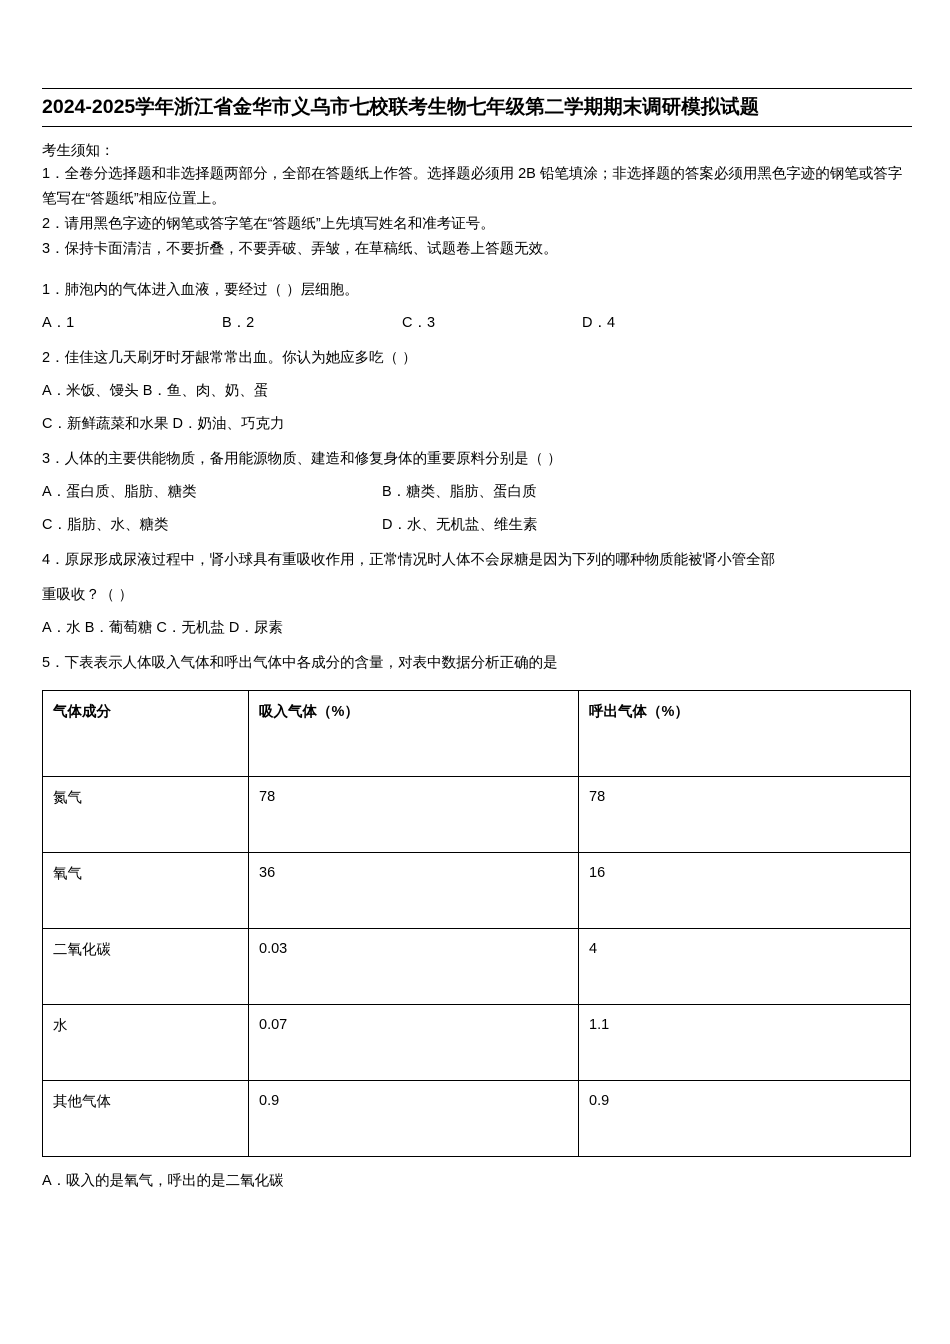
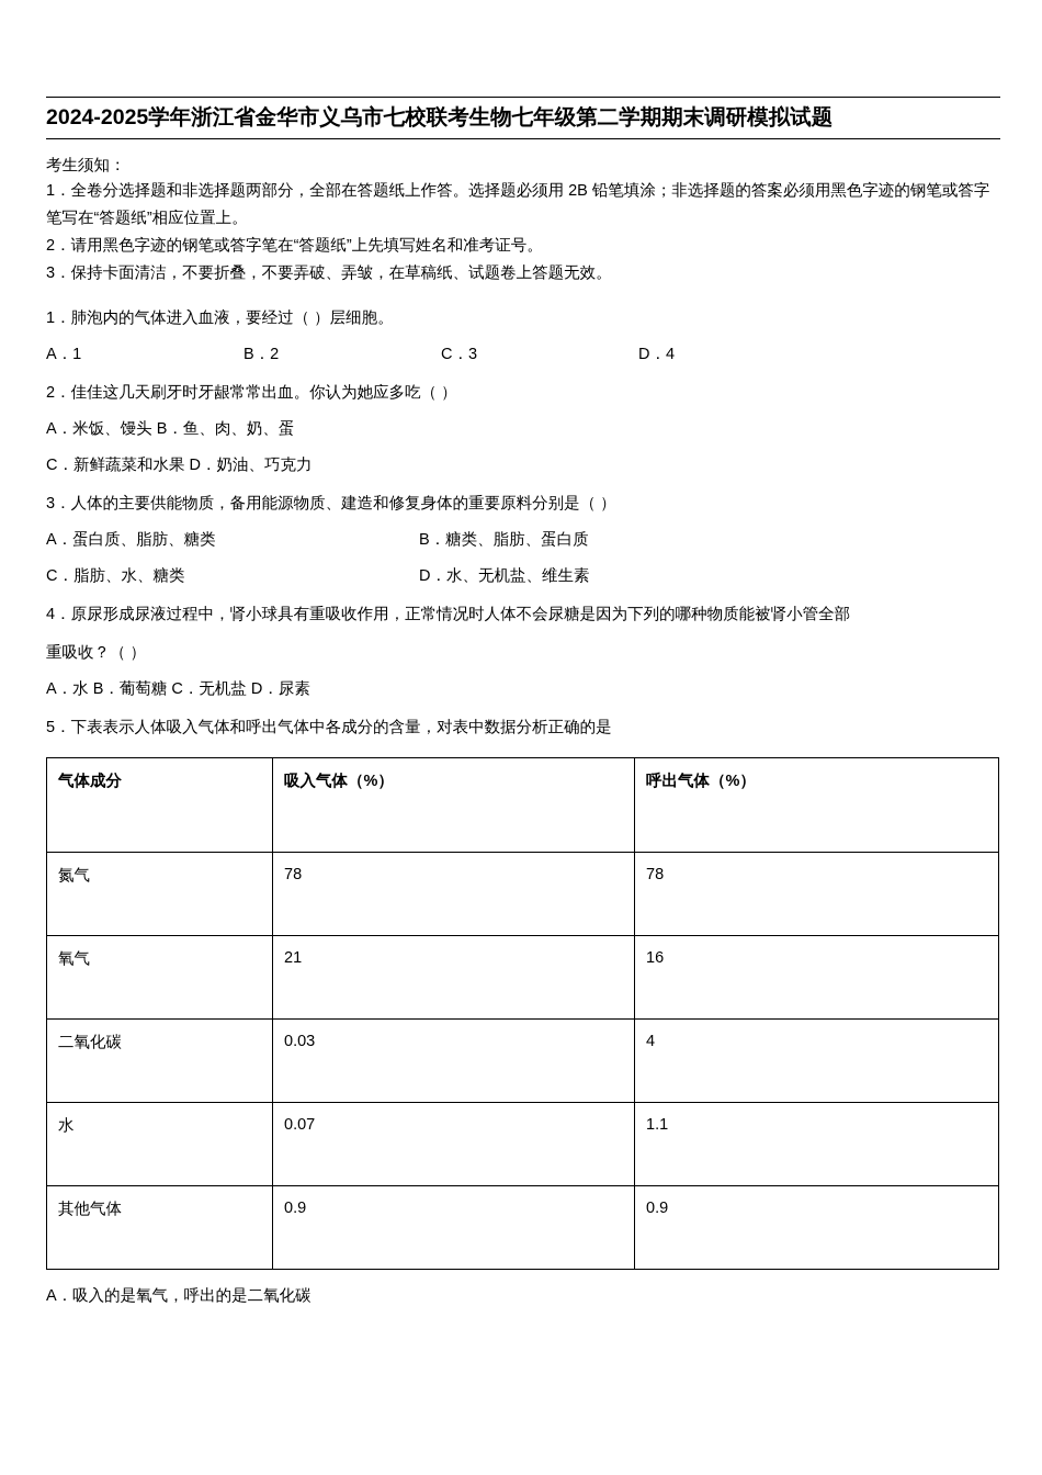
  2024-2025学年浙江省金华市义乌市七校联考生物七年级第二学期期末调研模拟试题
  考生须知：
  1．全卷分选择题和非选择题两部分，全部在答题纸上作答。选择题必须用 2B 铅笔填涂；非选择题的答案必须用黑色字迹的钢笔或答字笔写在“答题纸”相应位置上。
  2．请用黑色字迹的钢笔或答字笔在“答题纸”上先填写姓名和准考证号。
  3．保持卡面清洁，不要折叠，不要弄破、弄皱，在草稿纸、试题卷上答题无效。
  1．肺泡内的气体进入血液，要经过（ ）层细胞。
  A．1
  B．2
  C．3
  D．4
  2．佳佳这几天刷牙时牙龈常常出血。你认为她应多吃（ ）
  A．米饭、馒头 B．鱼、肉、奶、蛋
  C．新鲜蔬菜和水果 D．奶油、巧克力
  3．人体的主要供能物质，备用能源物质、建造和修复身体的重要原料分别是（ ）
  A．蛋白质、脂肪、糖类
  B．糖类、脂肪、蛋白质
  C．脂肪、水、糖类
  D．水、无机盐、维生素
  4．原尿形成尿液过程中，肾小球具有重吸收作用，正常情况时人体不会尿糖是因为下列的哪种物质能被肾小管全部
  重吸收？（ ）
  A．水 B．葡萄糖 C．无机盐 D．尿素
  5．下表表示人体吸入气体和呼出气体中各成分的含量，对表中数据分析正确的是
  气体成分	吸入气体（%）	呼出气体（%）
  氮气	78	78
- 氧气	36	16
+ 氧气	21	16
  二氧化碳	0.03	4
  水	0.07	1.1
  其他气体	0.9	0.9
  A．吸入的是氧气，呼出的是二氧化碳
